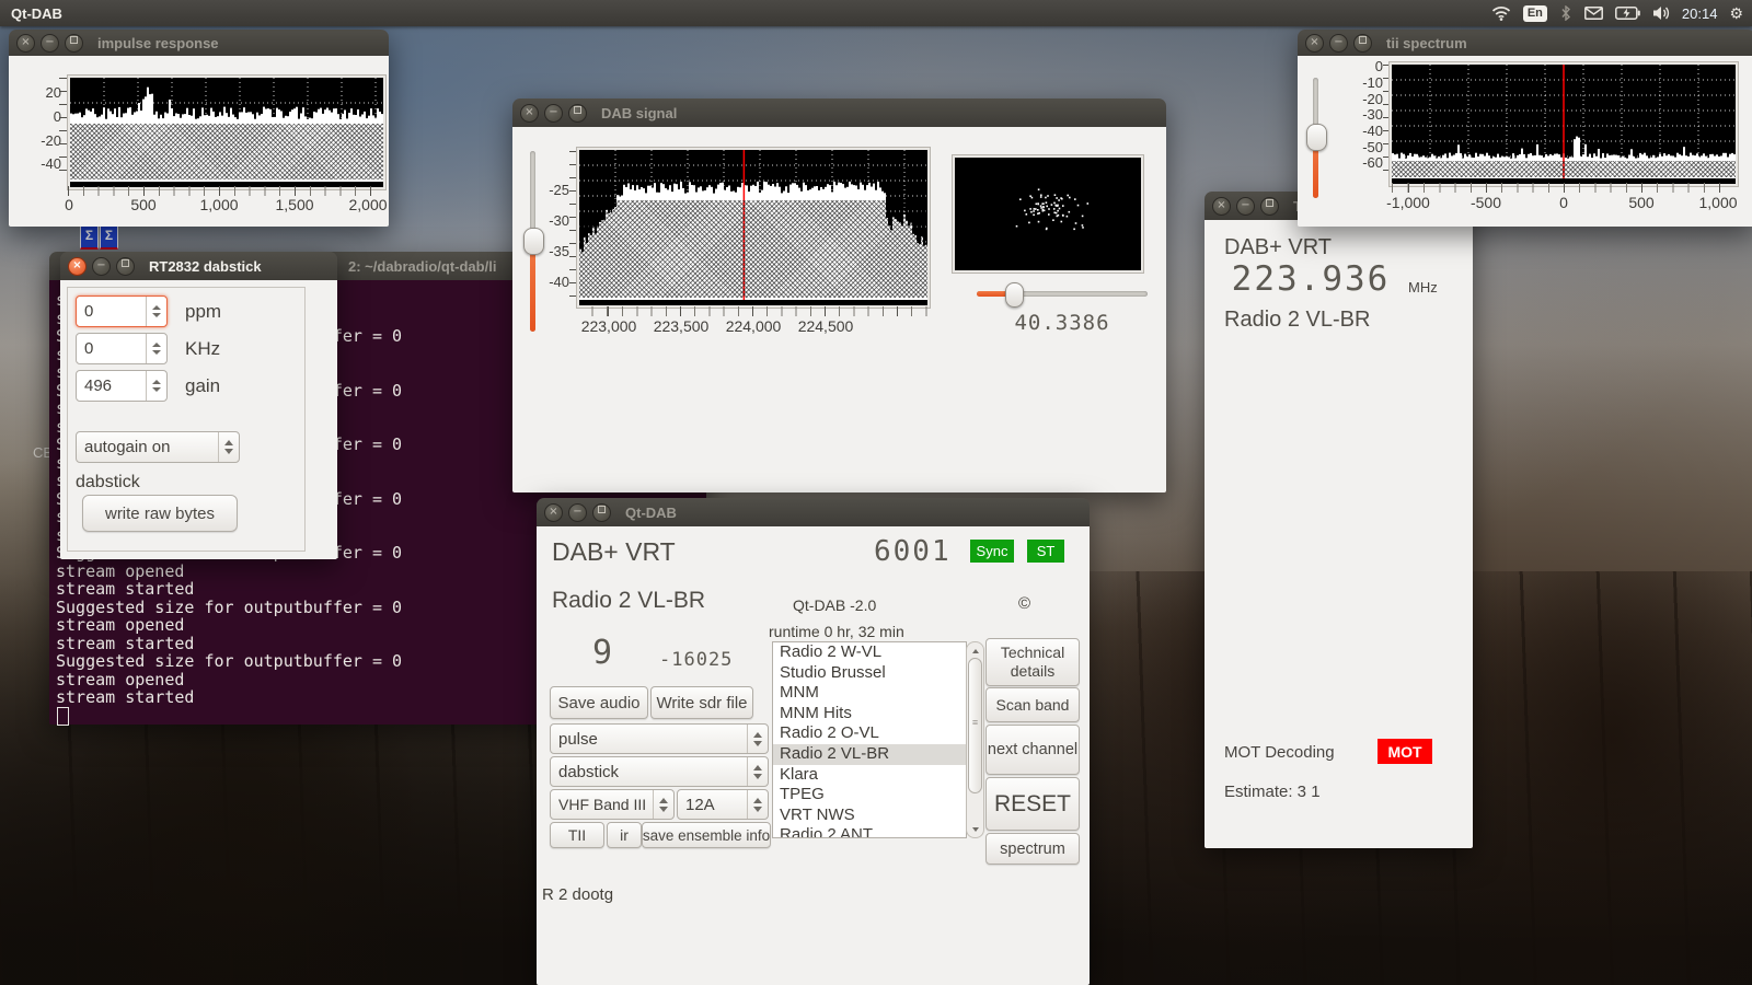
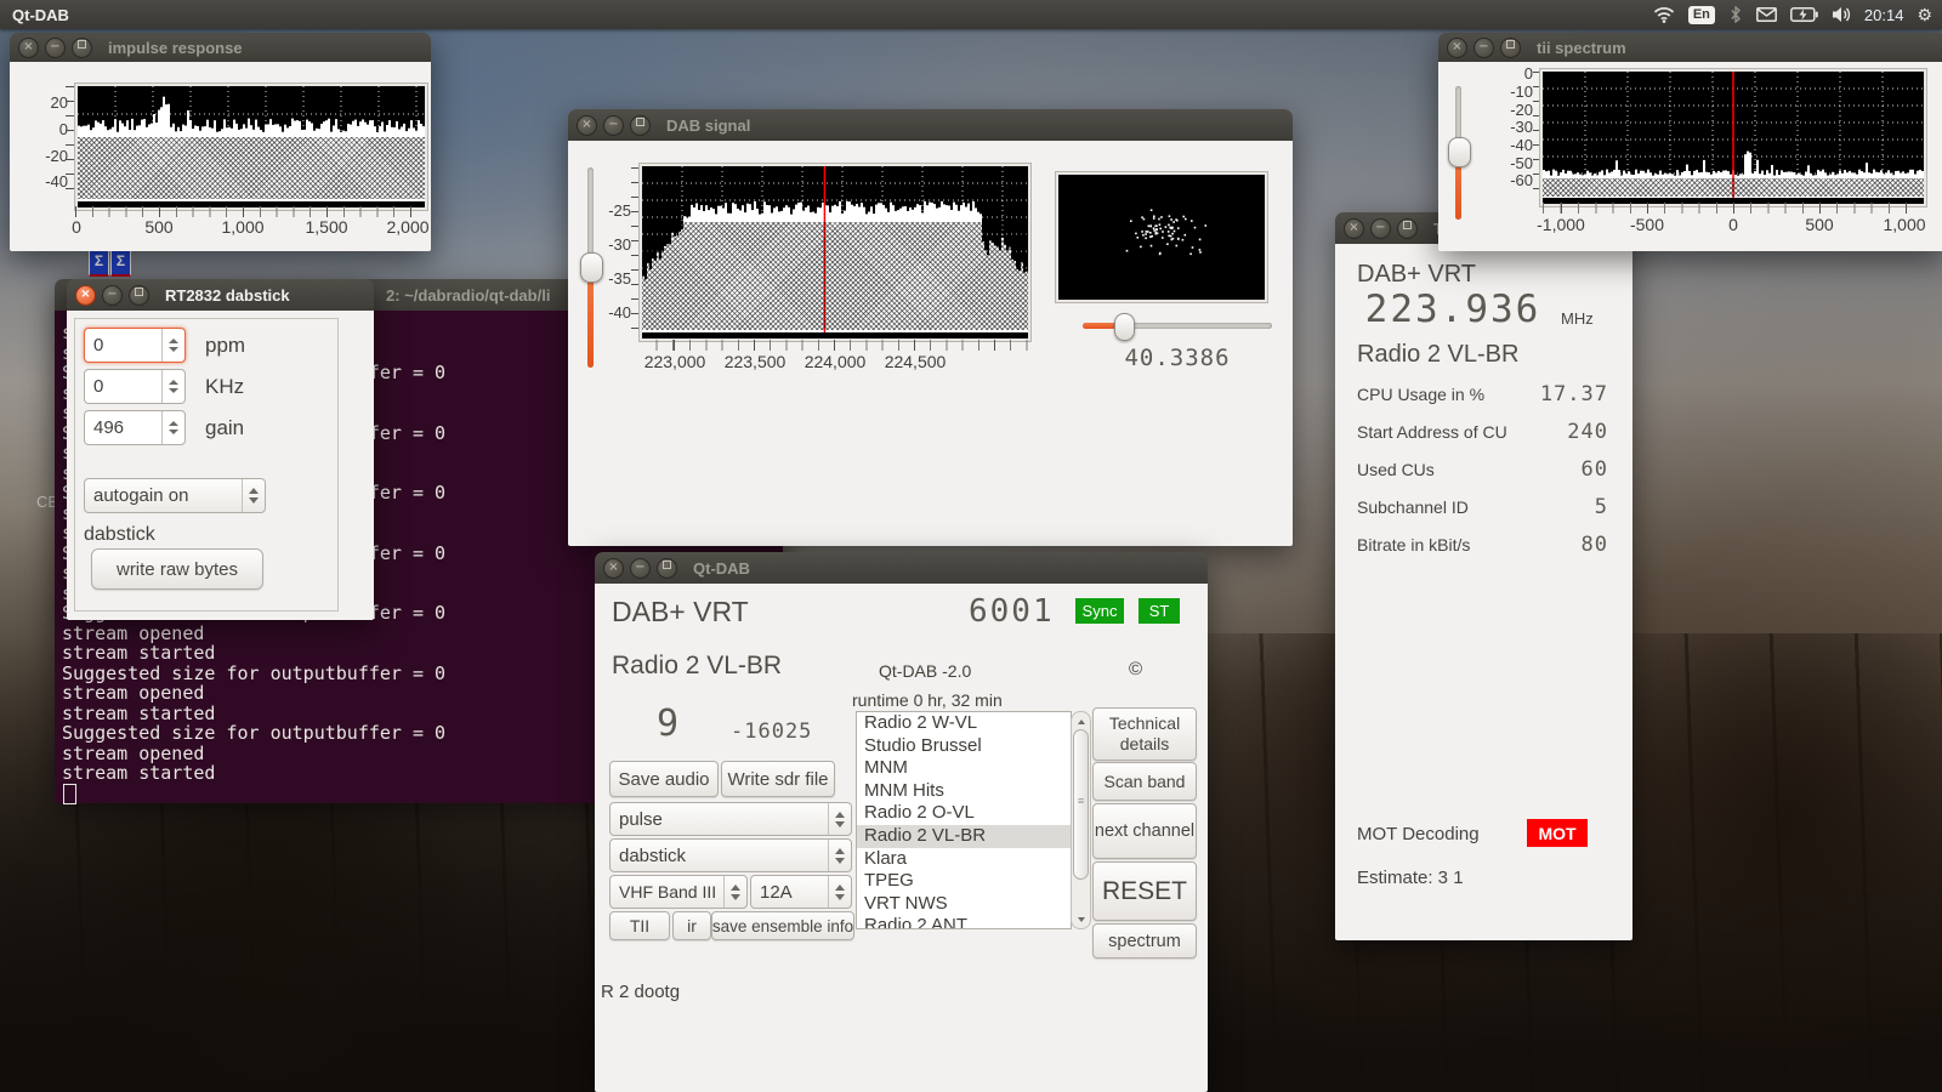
  Σ
  Σ
  CB
  2: ~/dabradio/qt-dab/li
  stream opened
  stream started
  Suggested size for outputbuffer = 0
  stream opened
  stream started
  Suggested size for outputbuffer = 0
  stream opened
  stream started
  ×
  −
  DAB+ VRT
  223.936
  MHz
  Radio 2 VL-BR
+ CPU Usage in %
+ 17.37
+ Start Address of CU
+ 240
+ Used CUs
+ 60
+ Subchannel ID
+ 5
+ Bitrate in kBit/s
+ 80
  MOT Decoding
  MOT
  Estimate: 3 1
  ×
  −
  impulse response
  20
  0
  -20
  -40
  0
  500
  1,000
  1,500
  2,000
  ×
  −
  tii spectrum
  0
  -10
  -20
  -30
  -40
  -50
  -60
  -1,000
  -500
  0
  500
  1,000
  ×
  −
  DAB signal
  -25
  -30
  -35
  -40
  223,000
  223,500
  224,000
  224,500
  40.3386
  ×
  −
  Qt-DAB
  DAB+ VRT
  6001
  Sync
  ST
  Radio 2 VL-BR
  Qt-DAB -2.0
  ©
  runtime 0 hr, 32 min
  9
  -16025
  Save audio
  Write sdr file
  pulse
  dabstick
  VHF Band III
  12A
  TII
  ir
  save ensemble info
  Radio 2 W-VL
  Studio Brussel
  MNM
  MNM Hits
  Radio 2 O-VL
  Radio 2 VL-BR
  Klara
  TPEG
  VRT NWS
  Radio 2 ANT
  Technical details
  Scan band
  next channel
  RESET
  spectrum
  R 2 dootg
  ×
  −
  RT2832 dabstick
  0
  ppm
  0
  KHz
  496
  gain
  autogain on
  dabstick
  write raw bytes
  Qt-DAB
  En
  20:14
  ⚙
